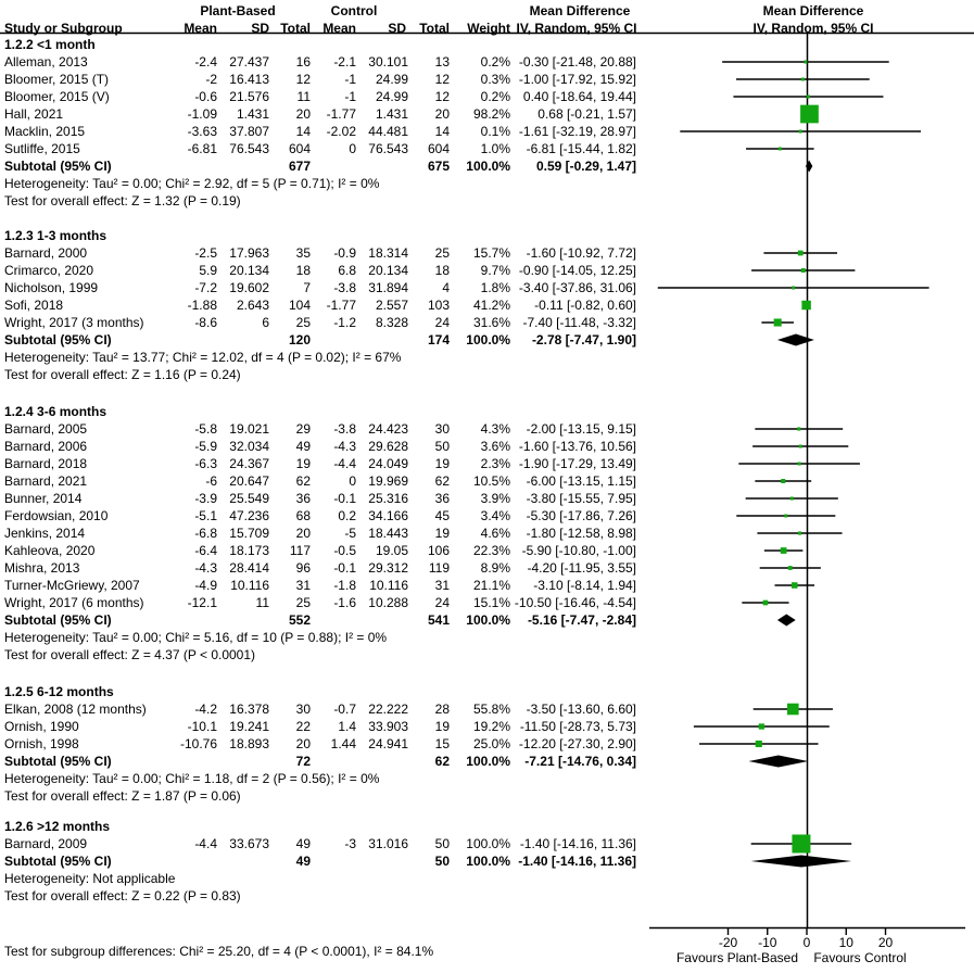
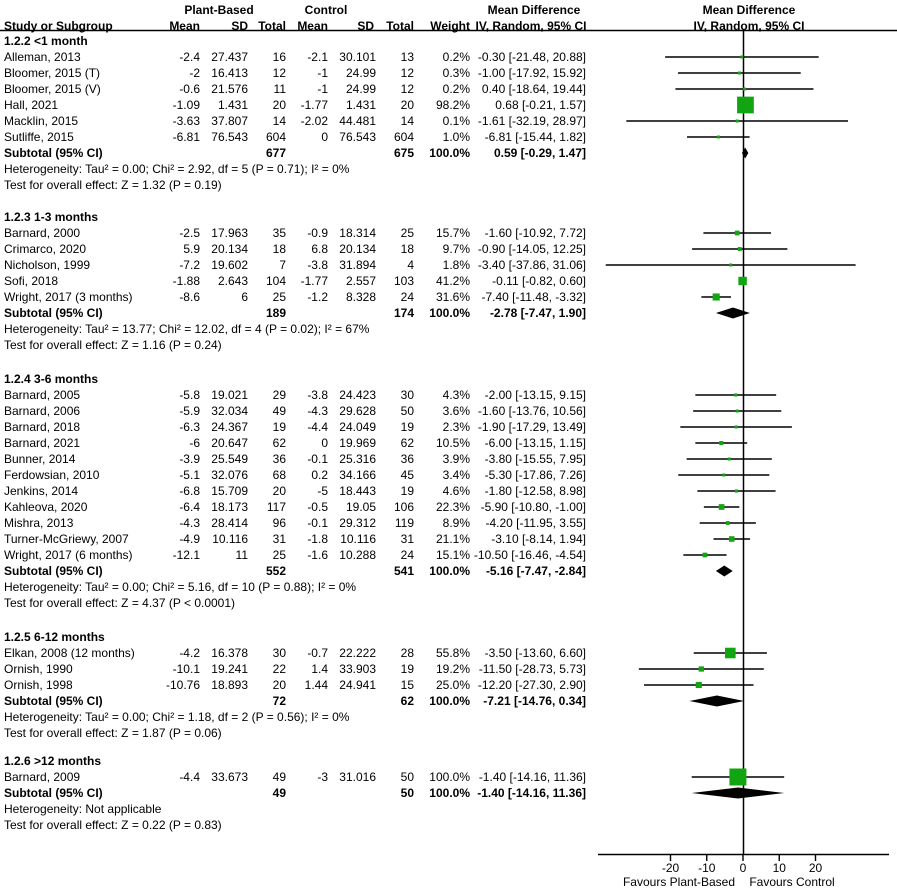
  -20
  -10
  0
  10
  20
  Favours Plant-Based
  Favours Control
  Plant-Based
  Control
  Mean Difference
  Mean Difference
  Study or Subgroup
  Mean
  SD
  Total
  Mean
  SD
  Total
  Weight
  IV, Random, 95% CI
  IV, Random, 95% CI
  1.2.2 <1 month
  Alleman, 2013
  -2.4
  27.437
  16
  -2.1
  30.101
  13
  0.2%
  -0.30 [-21.48, 20.88]
  Bloomer, 2015 (T)
  -2
  16.413
  12
  -1
  24.99
  12
  0.3%
  -1.00 [-17.92, 15.92]
  Bloomer, 2015 (V)
  -0.6
  21.576
  11
  -1
  24.99
  12
  0.2%
  0.40 [-18.64, 19.44]
  Hall, 2021
  -1.09
  1.431
  20
  -1.77
  1.431
  20
  98.2%
  0.68 [-0.21, 1.57]
  Macklin, 2015
  -3.63
  37.807
  14
  -2.02
  44.481
  14
  0.1%
  -1.61 [-32.19, 28.97]
  Sutliffe, 2015
  -6.81
  76.543
  604
  0
  76.543
  604
  1.0%
  -6.81 [-15.44, 1.82]
  Subtotal (95% CI)
  677
  675
  100.0%
  0.59 [-0.29, 1.47]
  Heterogeneity: Tau² = 0.00; Chi² = 2.92, df = 5 (P = 0.71); I² = 0%
  Test for overall effect: Z = 1.32 (P = 0.19)
  1.2.3 1-3 months
  Barnard, 2000
  -2.5
  17.963
  35
  -0.9
  18.314
  25
  15.7%
  -1.60 [-10.92, 7.72]
  Crimarco, 2020
  5.9
  20.134
  18
  6.8
  20.134
  18
  9.7%
  -0.90 [-14.05, 12.25]
  Nicholson, 1999
  -7.2
  19.602
  7
  -3.8
  31.894
  4
  1.8%
  -3.40 [-37.86, 31.06]
  Sofi, 2018
  -1.88
  2.643
  104
  -1.77
  2.557
  103
  41.2%
  -0.11 [-0.82, 0.60]
  Wright, 2017 (3 months)
  -8.6
  6
  25
  -1.2
  8.328
  24
  31.6%
  -7.40 [-11.48, -3.32]
  Subtotal (95% CI)
- 120
+ 189
  174
  100.0%
  -2.78 [-7.47, 1.90]
  Heterogeneity: Tau² = 13.77; Chi² = 12.02, df = 4 (P = 0.02); I² = 67%
  Test for overall effect: Z = 1.16 (P = 0.24)
  1.2.4 3-6 months
  Barnard, 2005
  -5.8
  19.021
  29
  -3.8
  24.423
  30
  4.3%
  -2.00 [-13.15, 9.15]
  Barnard, 2006
  -5.9
  32.034
  49
  -4.3
  29.628
  50
  3.6%
  -1.60 [-13.76, 10.56]
  Barnard, 2018
  -6.3
  24.367
  19
  -4.4
  24.049
  19
  2.3%
  -1.90 [-17.29, 13.49]
  Barnard, 2021
  -6
  20.647
  62
  0
  19.969
  62
  10.5%
  -6.00 [-13.15, 1.15]
  Bunner, 2014
  -3.9
  25.549
  36
  -0.1
  25.316
  36
  3.9%
  -3.80 [-15.55, 7.95]
  Ferdowsian, 2010
  -5.1
- 47.236
+ 32.076
  68
  0.2
  34.166
  45
  3.4%
  -5.30 [-17.86, 7.26]
  Jenkins, 2014
  -6.8
  15.709
  20
  -5
  18.443
  19
  4.6%
  -1.80 [-12.58, 8.98]
  Kahleova, 2020
  -6.4
  18.173
  117
  -0.5
  19.05
  106
  22.3%
  -5.90 [-10.80, -1.00]
  Mishra, 2013
  -4.3
  28.414
  96
  -0.1
  29.312
  119
  8.9%
  -4.20 [-11.95, 3.55]
  Turner-McGriewy, 2007
  -4.9
  10.116
  31
  -1.8
  10.116
  31
  21.1%
  -3.10 [-8.14, 1.94]
  Wright, 2017 (6 months)
  -12.1
  11
  25
  -1.6
  10.288
  24
  15.1%
  -10.50 [-16.46, -4.54]
  Subtotal (95% CI)
  552
  541
  100.0%
  -5.16 [-7.47, -2.84]
  Heterogeneity: Tau² = 0.00; Chi² = 5.16, df = 10 (P = 0.88); I² = 0%
  Test for overall effect: Z = 4.37 (P < 0.0001)
  1.2.5 6-12 months
  Elkan, 2008 (12 months)
  -4.2
  16.378
  30
  -0.7
  22.222
  28
  55.8%
  -3.50 [-13.60, 6.60]
  Ornish, 1990
  -10.1
  19.241
  22
  1.4
  33.903
  19
  19.2%
  -11.50 [-28.73, 5.73]
  Ornish, 1998
  -10.76
  18.893
  20
  1.44
  24.941
  15
  25.0%
  -12.20 [-27.30, 2.90]
  Subtotal (95% CI)
  72
  62
  100.0%
  -7.21 [-14.76, 0.34]
  Heterogeneity: Tau² = 0.00; Chi² = 1.18, df = 2 (P = 0.56); I² = 0%
  Test for overall effect: Z = 1.87 (P = 0.06)
  1.2.6 >12 months
  Barnard, 2009
  -4.4
  33.673
  49
  -3
  31.016
  50
  100.0%
  -1.40 [-14.16, 11.36]
  Subtotal (95% CI)
  49
  50
  100.0%
  -1.40 [-14.16, 11.36]
  Heterogeneity: Not applicable
  Test for overall effect: Z = 0.22 (P = 0.83)
- Test for subgroup differences: Chi² = 25.20, df = 4 (P < 0.0001), I² = 84.1%
